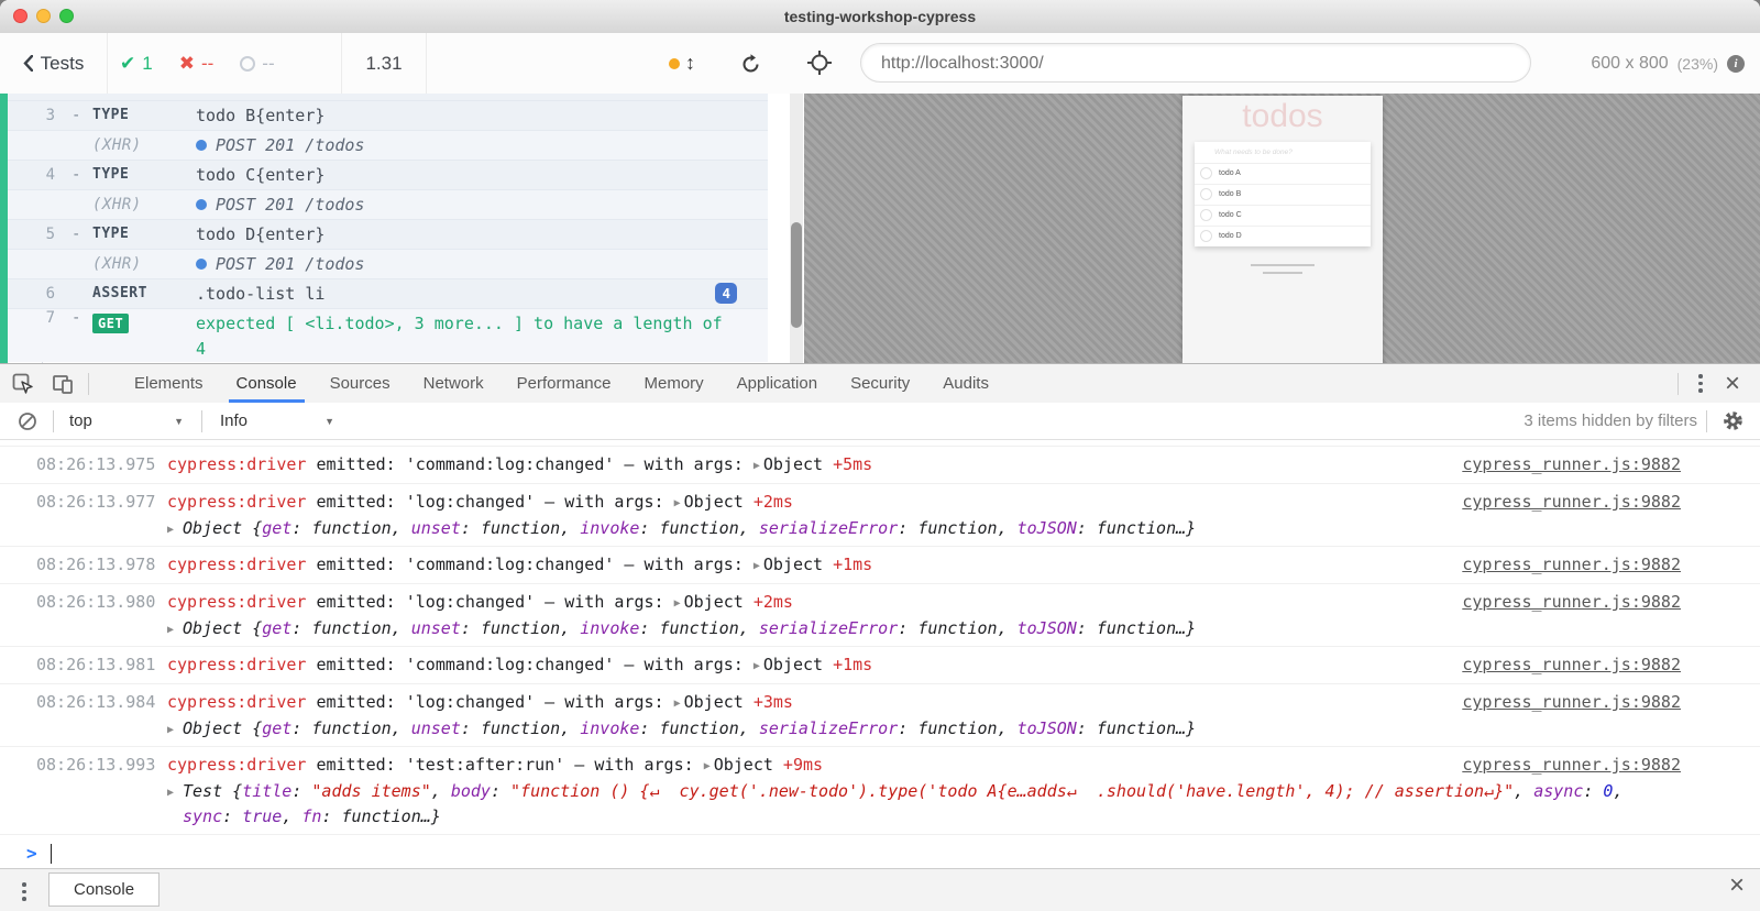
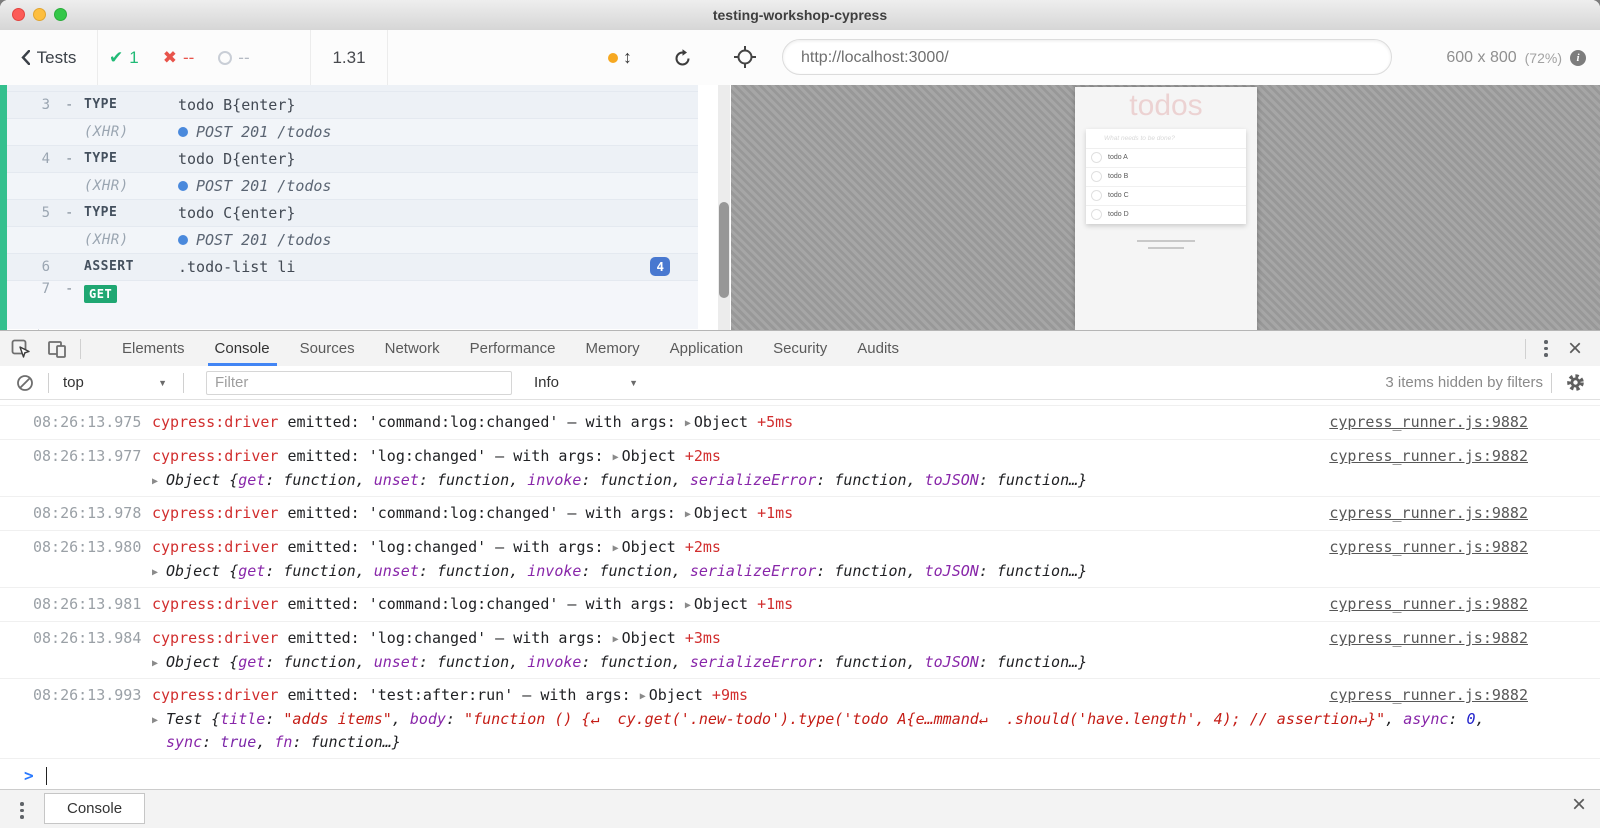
  testing-workshop-cypress
  Tests
  ✔
  1
  ✖
  --
  --
  1.31
  ↕
  http://localhost:3000/
  600 x 800
- (23%)
+ (72%)
  i
  3
  -
  TYPE
  todo B{enter}
  (XHR)
  POST 201 /todos
  4
  -
  TYPE
- todo C{enter}
+ todo D{enter}
  (XHR)
  POST 201 /todos
  5
  -
  TYPE
- todo D{enter}
+ todo C{enter}
  (XHR)
  POST 201 /todos
  6
  ASSERT
  .todo-list li
  4
  7
  -
  GET
- expected [ <li.todo>, 3 more... ] to have a length of 4
  todos
  Elements
  Console
  Sources
  Network
  Performance
  Memory
  Application
  Security
  Audits
  ×
  top
  ▼
+ Filter
  Info
  ▼
  3 items hidden by filters
  08:26:13.975
  cypress:driver emitted: 'command:log:changed' – with args: ▶ Object +5ms
  cypress_runner.js:9882
  08:26:13.977
  cypress:driver emitted: 'log:changed' – with args: ▶ Object +2ms
  ▶
  Object {get: function, unset: function, invoke: function, serializeError: function, toJSON: function…}
  cypress_runner.js:9882
  08:26:13.978
  cypress:driver emitted: 'command:log:changed' – with args: ▶ Object +1ms
  cypress_runner.js:9882
  08:26:13.980
  cypress:driver emitted: 'log:changed' – with args: ▶ Object +2ms
  ▶
  Object {get: function, unset: function, invoke: function, serializeError: function, toJSON: function…}
  cypress_runner.js:9882
  08:26:13.981
  cypress:driver emitted: 'command:log:changed' – with args: ▶ Object +1ms
  cypress_runner.js:9882
  08:26:13.984
  cypress:driver emitted: 'log:changed' – with args: ▶ Object +3ms
  ▶
  Object {get: function, unset: function, invoke: function, serializeError: function, toJSON: function…}
  cypress_runner.js:9882
  08:26:13.993
  cypress:driver emitted: 'test:after:run' – with args: ▶ Object +9ms
  ▶
- Test {title: "adds items", body: "function () {↵ cy.get('.new-todo').type('todo A{e…adds↵ .should('have.length', 4); // assertion↵}", async: 0,
+ Test {title: "adds items", body: "function () {↵ cy.get('.new-todo').type('todo A{e…mmand↵ .should('have.length', 4); // assertion↵}", async: 0,
  sync: true, fn: function…}
  cypress_runner.js:9882
  >
  Console
  ×
